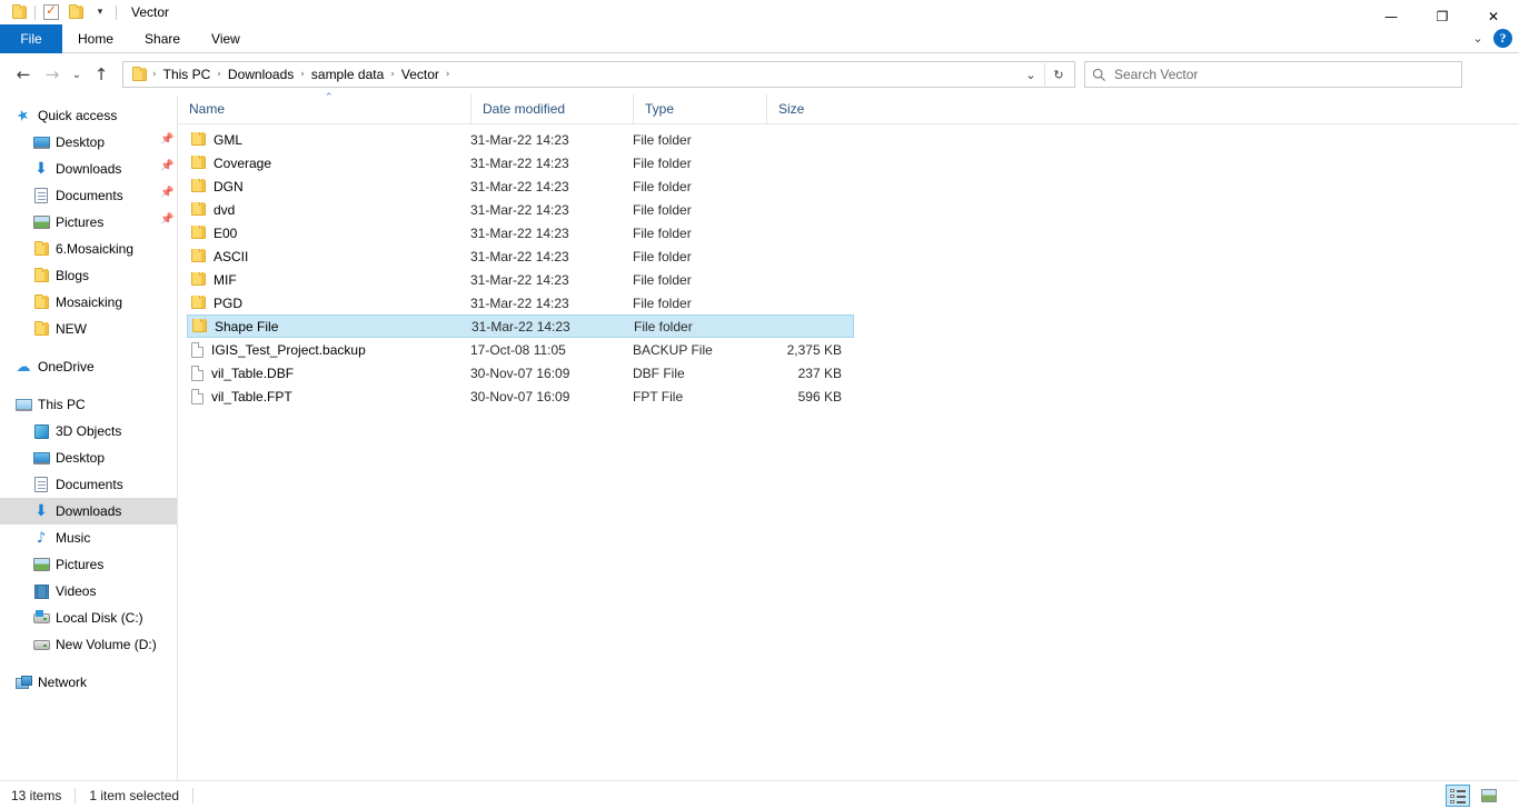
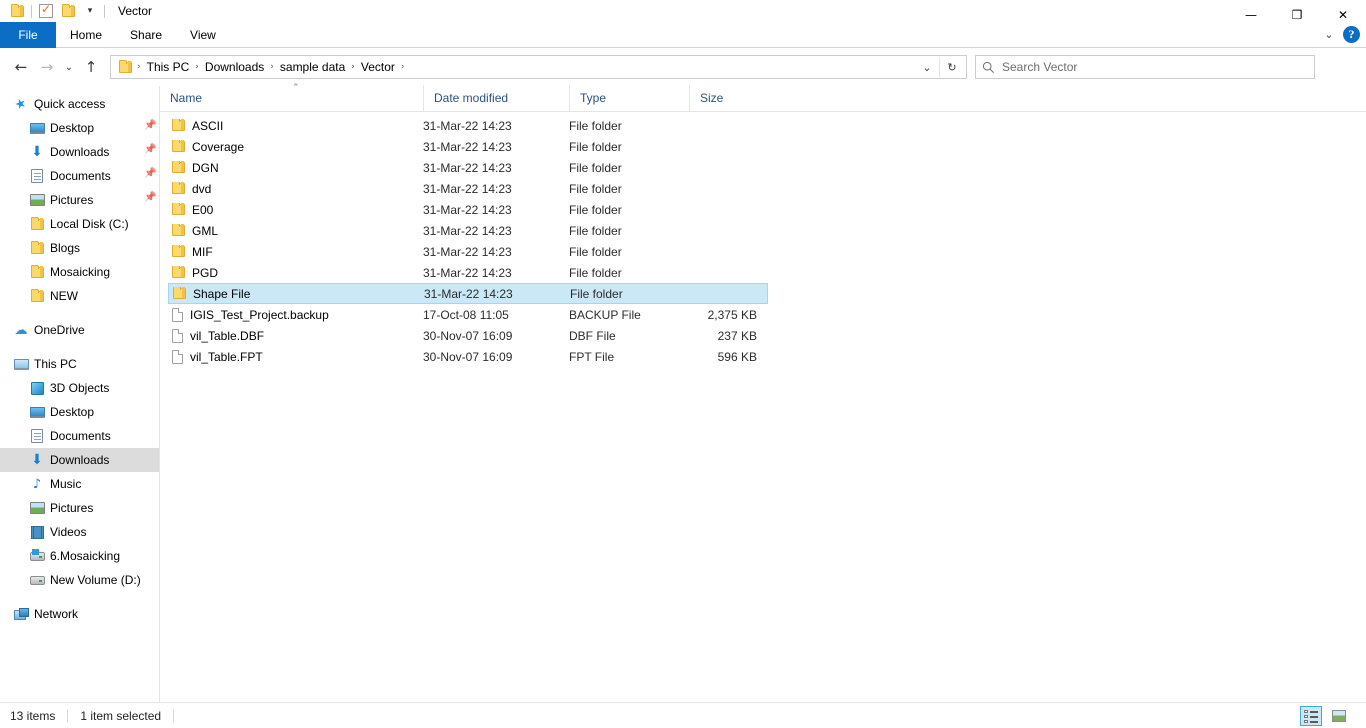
  ▾
  Vector
  —
  ❐
  ✕
  File
  Home
  Share
  View
  ⌄
  ?
  ←
  →
  ⌄
  ↑
  ›
  This PC
  ›
  Downloads
  ›
  sample data
  ›
  Vector
  ›
  ⌄
  ↻
  Search Vector
  Quick access
  Desktop
  ⬇
  Downloads
  Documents
  Pictures
- 6.Mosaicking
+ Local Disk (C:)
  Blogs
  Mosaicking
  NEW
  ☁
  OneDrive
  This PC
  3D Objects
  Desktop
  Documents
  ⬇
  Downloads
  ♪
  Music
  Pictures
  Videos
- Local Disk (C:)
+ 6.Mosaicking
  New Volume (D:)
  Network
  Name
  ⌃
  Date modified
  Type
  Size
- GML
+ ASCII
  31-Mar-22 14:23
  File folder
  Coverage
  31-Mar-22 14:23
  File folder
  DGN
  31-Mar-22 14:23
  File folder
  dvd
  31-Mar-22 14:23
  File folder
  E00
  31-Mar-22 14:23
  File folder
- ASCII
+ GML
  31-Mar-22 14:23
  File folder
  MIF
  31-Mar-22 14:23
  File folder
  PGD
  31-Mar-22 14:23
  File folder
  Shape File
  31-Mar-22 14:23
  File folder
  IGIS_Test_Project.backup
  17-Oct-08 11:05
  BACKUP File
  2,375 KB
  vil_Table.DBF
  30-Nov-07 16:09
  DBF File
  237 KB
  vil_Table.FPT
  30-Nov-07 16:09
  FPT File
  596 KB
  13 items
  1 item selected
